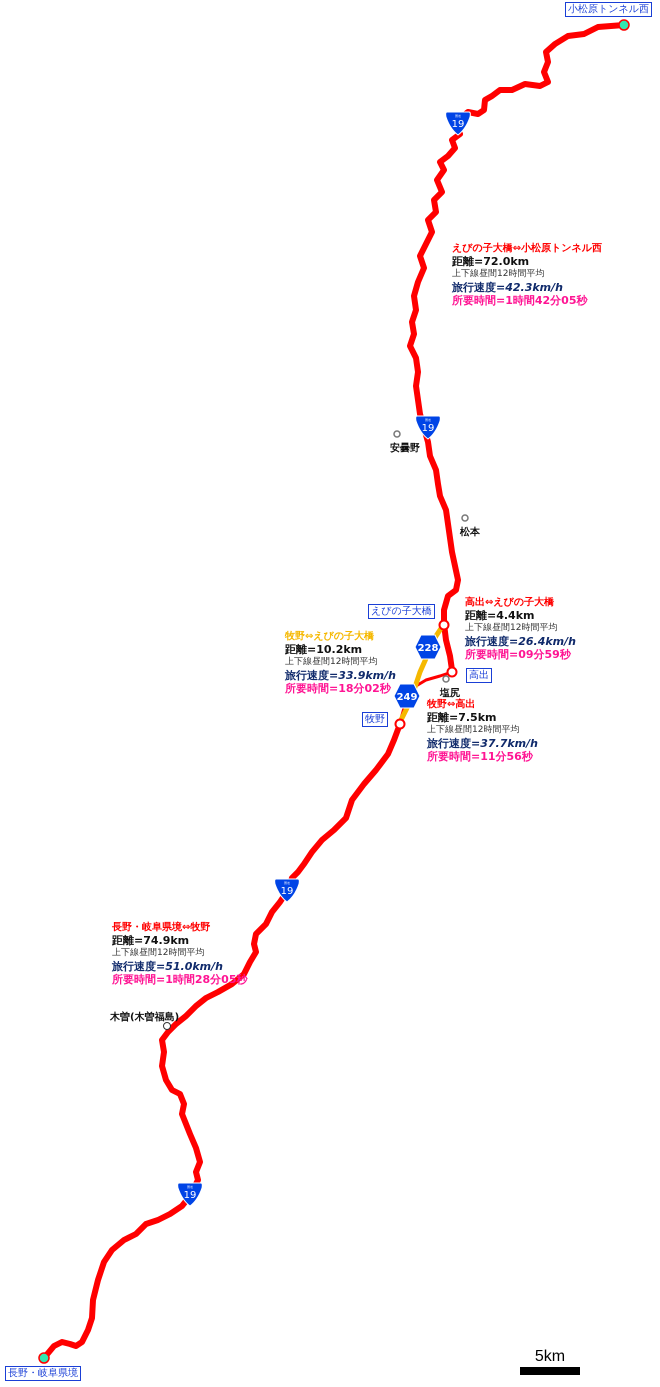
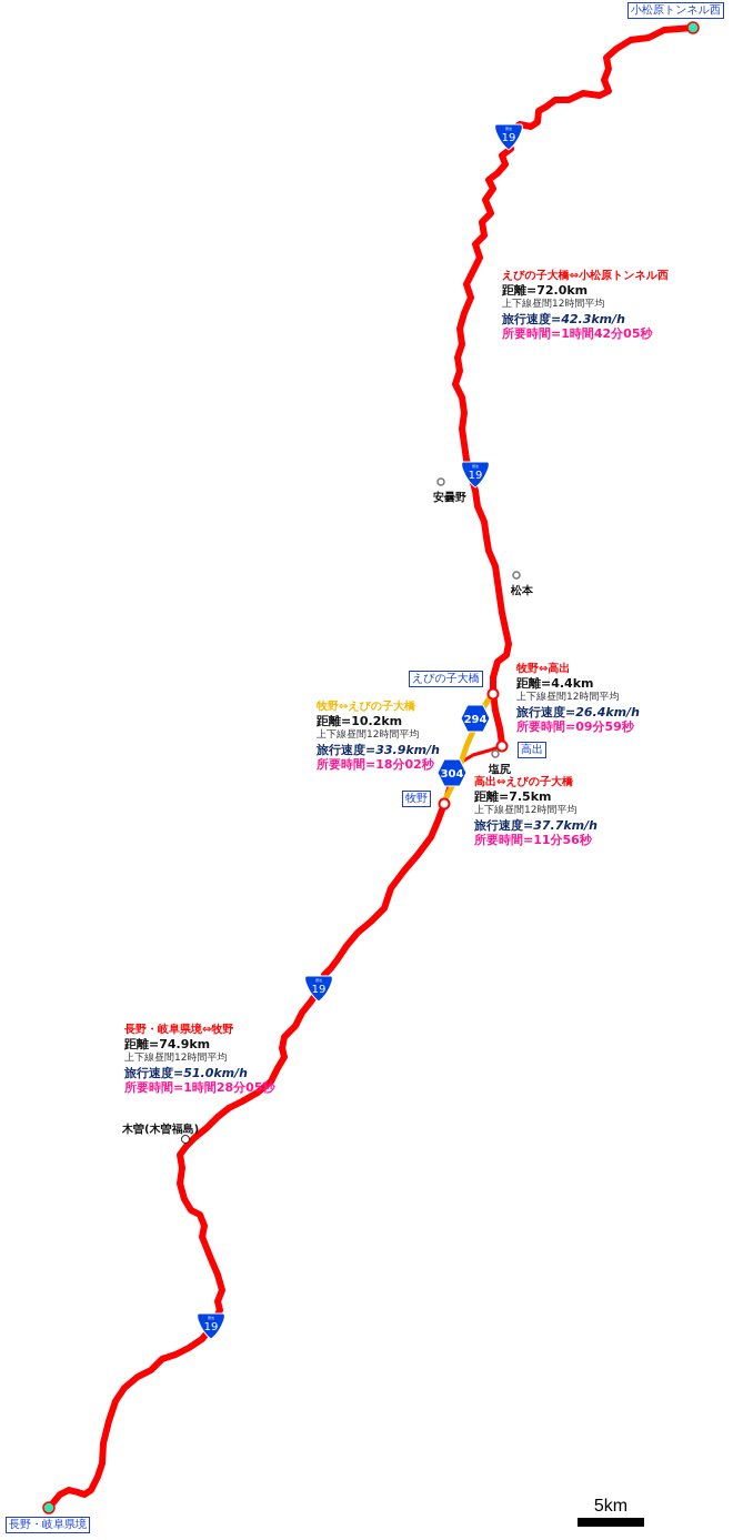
  19
  19
  19
  19
- 228
+ 294
- 249
+ 304
  小松原トンネル西
  長野・岐阜県境
  えびの子大橋
  高出
  牧野
  安曇野
  松本
  塩尻
  木曽(木曽福島)
  えびの子大橋⇔小松原トンネル西
  距離=72.0km
  上下線昼間12時間平均
  旅行速度=42.3km/h
  所要時間=1時間42分05秒
- 高出⇔えびの子大橋
+ 牧野⇔高出
  距離=4.4km
  上下線昼間12時間平均
  旅行速度=26.4km/h
  所要時間=09分59秒
  牧野⇔えびの子大橋
  距離=10.2km
  上下線昼間12時間平均
  旅行速度=33.9km/h
  所要時間=18分02秒
- 牧野⇔高出
+ 高出⇔えびの子大橋
  距離=7.5km
  上下線昼間12時間平均
  旅行速度=37.7km/h
  所要時間=11分56秒
  長野・岐阜県境⇔牧野
  距離=74.9km
  上下線昼間12時間平均
  旅行速度=51.0km/h
  所要時間=1時間28分05秒
  5km
